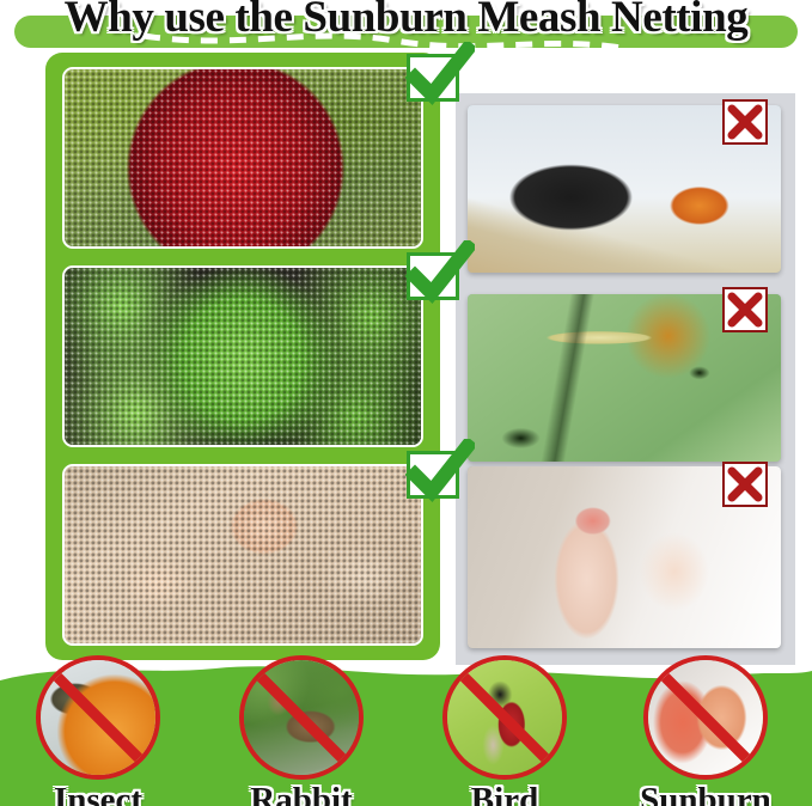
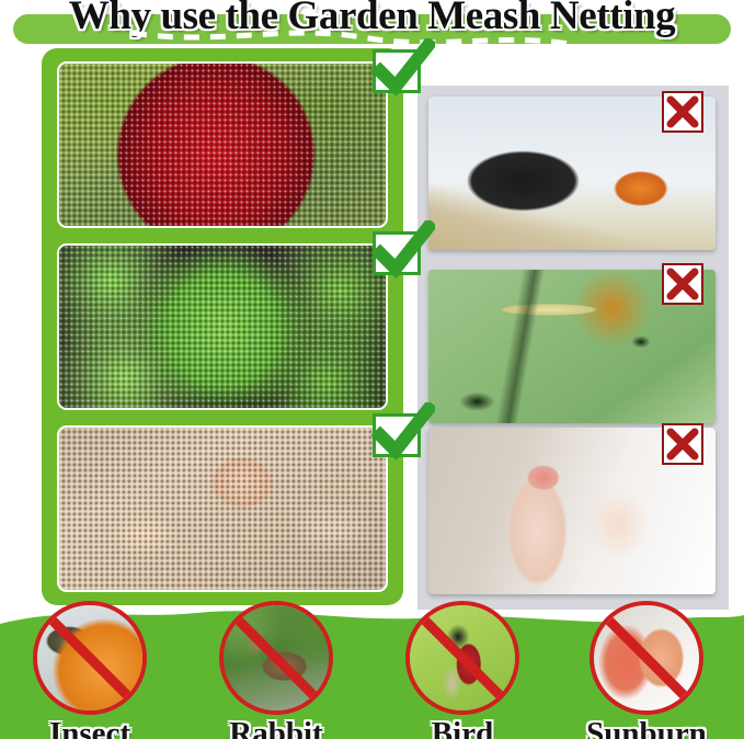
- Why use the Sunburn Meash Netting
+ Why use the Garden Meash Netting
  Insect
  Rabbit
  Bird
  Sunburn
